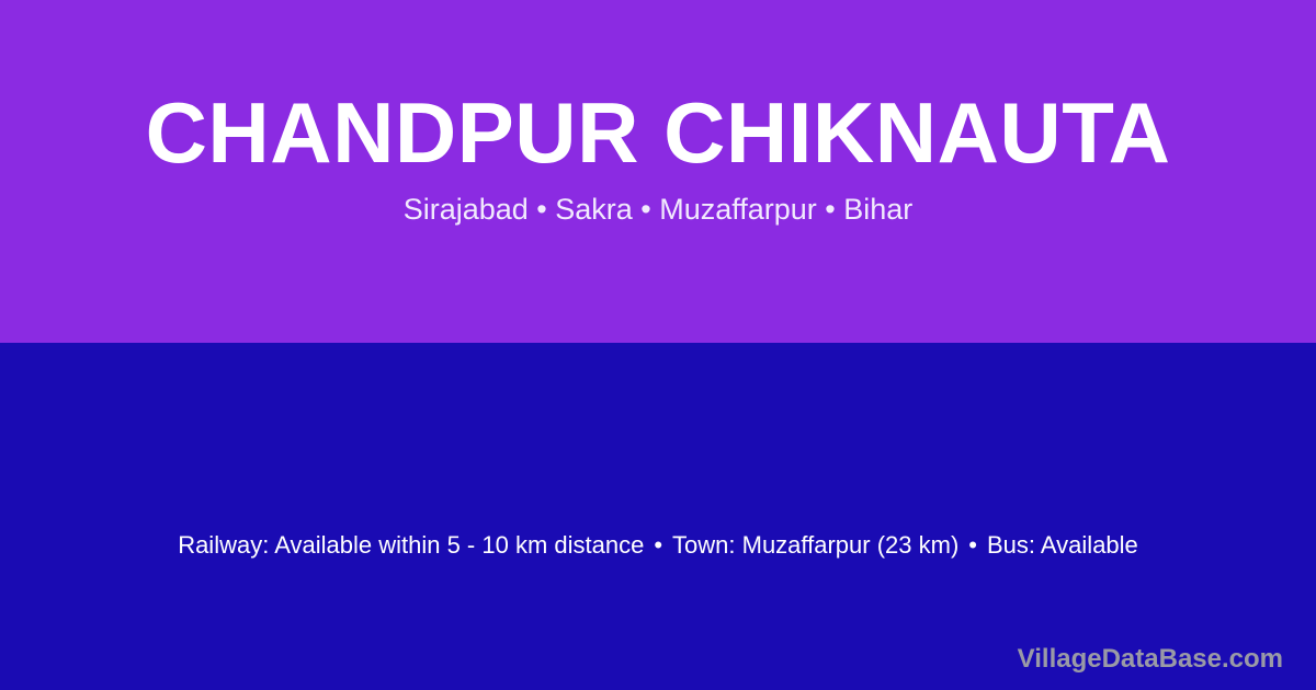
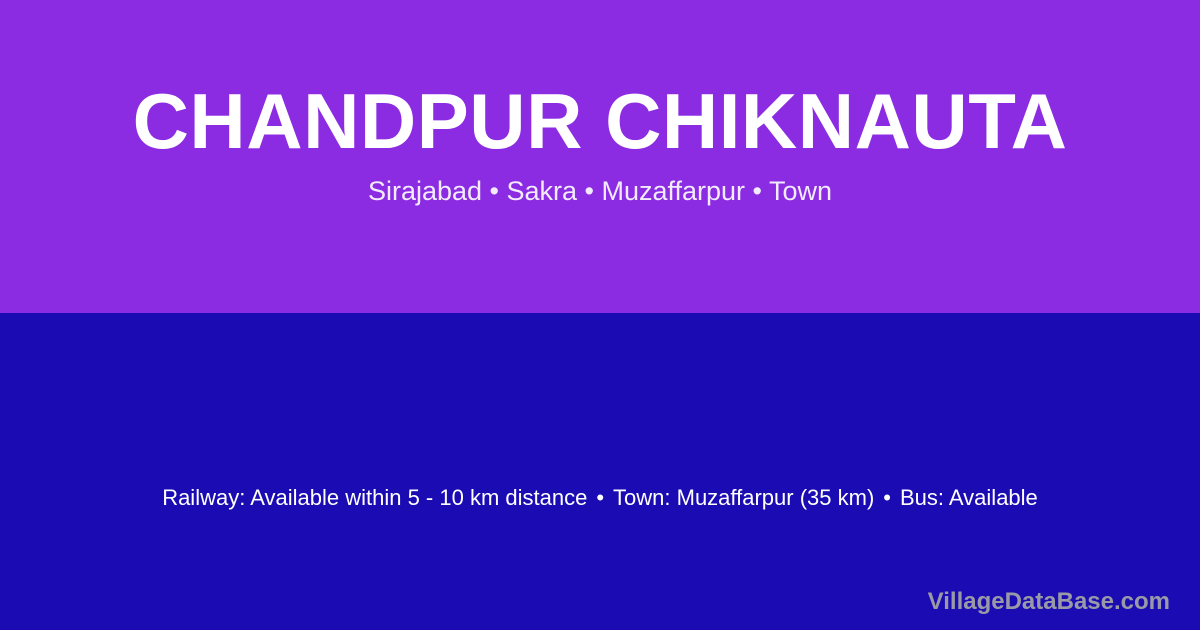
  CHANDPUR CHIKNAUTA
- Sirajabad • Sakra • Muzaffarpur • Bihar
+ Sirajabad • Sakra • Muzaffarpur • Town
- Railway: Available within 5 - 10 km distance • Town: Muzaffarpur (23 km) • Bus: Available
+ Railway: Available within 5 - 10 km distance • Town: Muzaffarpur (35 km) • Bus: Available
  VillageDataBase.com
